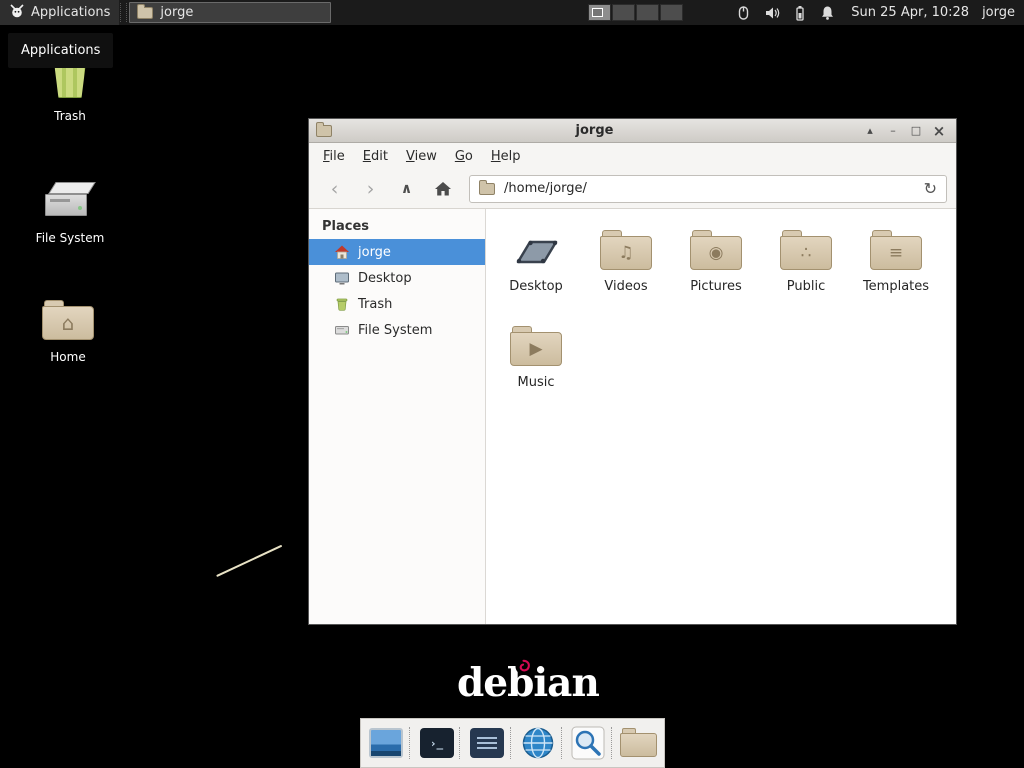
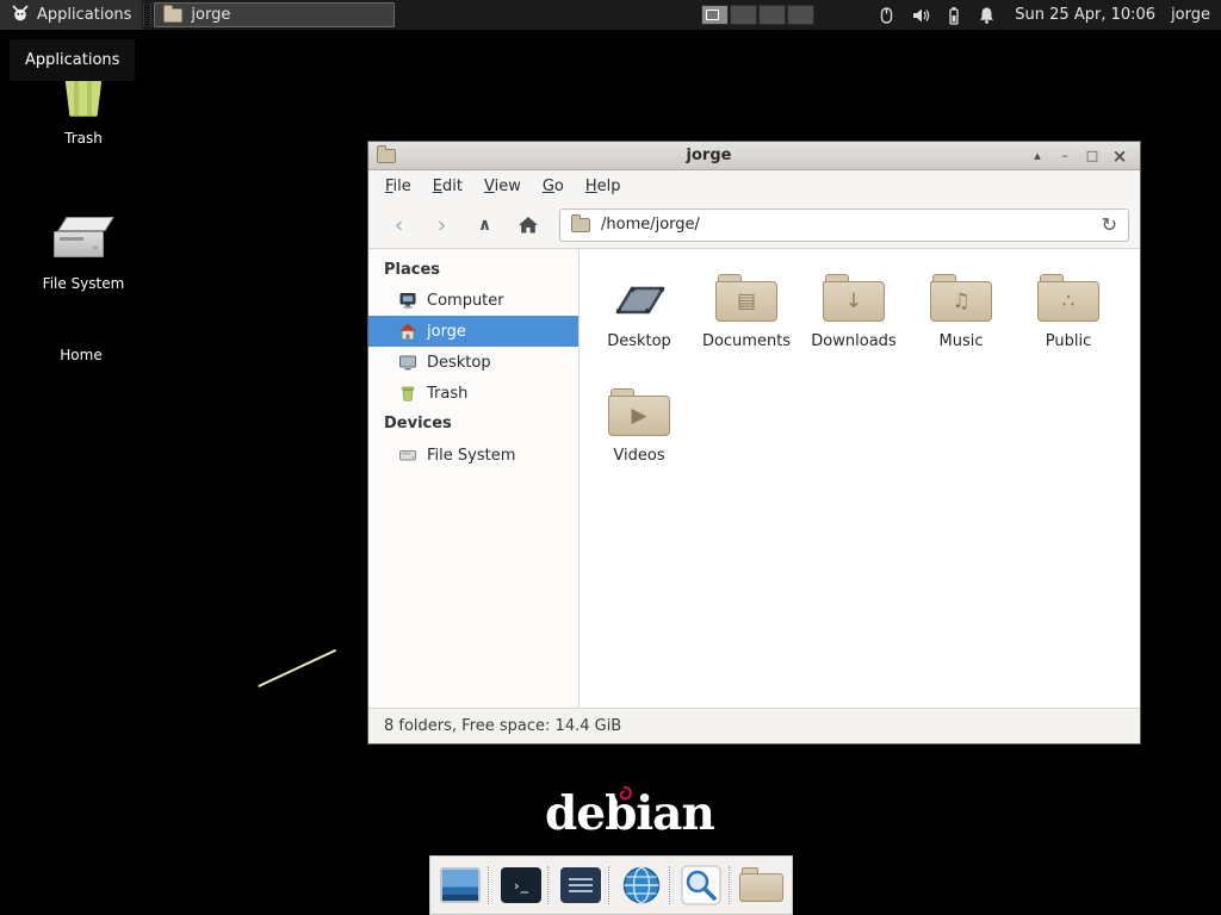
  Applications
  jorge
- Sun 25 Apr, 10:28
+ Sun 25 Apr, 10:06
  jorge
  Applications
  Trash
  File System
- ⌂
  Home
  jorge
  ▴
  –
  □
  ×
  File
  Edit
  View
  Go
  Help
  ‹
  ›
  ∧
  /home/jorge/
  ↻
  Places
+ Computer
  jorge
  Desktop
  Trash
+ Devices
  File System
  Desktop
+ ▤
+ Documents
+ ↓
+ Downloads
  ♫
- Videos
+ Music
- ◉
- Pictures
  ∴
  Public
- ≡
- Templates
  ▶
- Music
+ Videos
+ 8 folders, Free space: 14.4 GiB
  debian
  ›_
